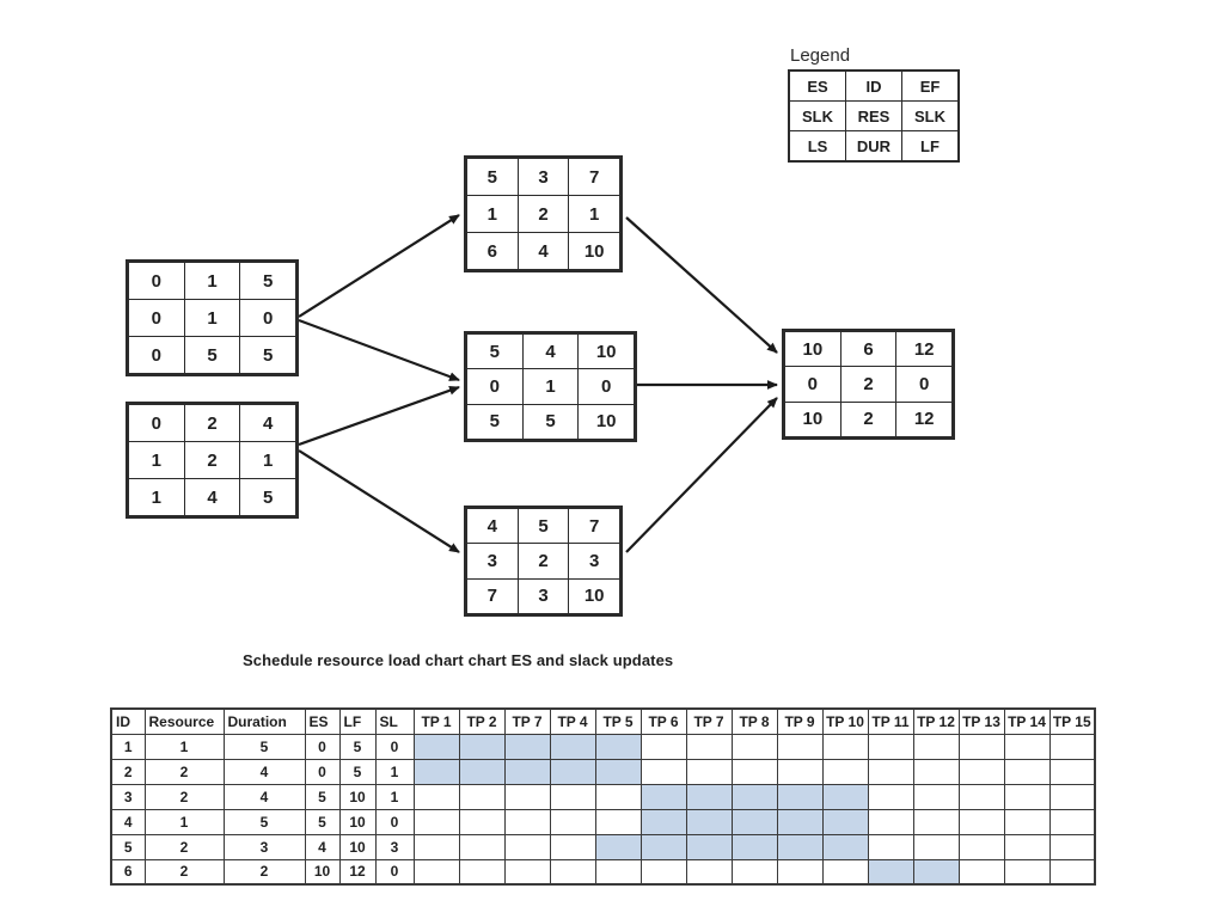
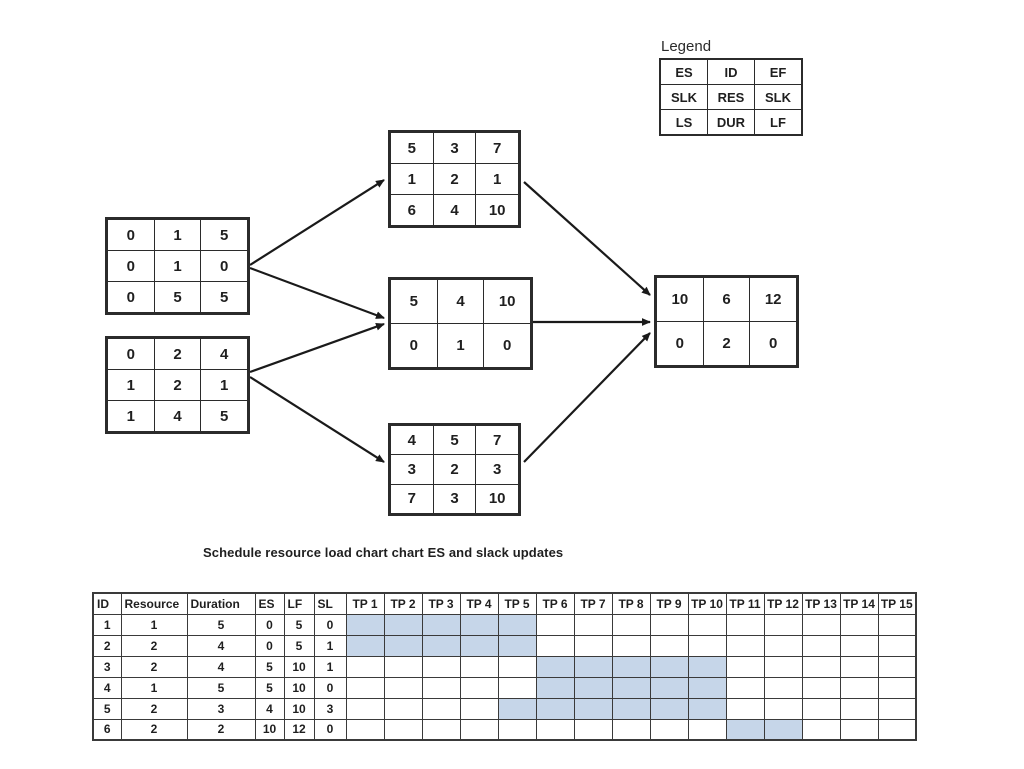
  Legend
  ES	ID	EF
  SLK	RES	SLK
  LS	DUR	LF
  0	1	5
  0	1	0
  0	5	5
  0	2	4
  1	2	1
  1	4	5
  5	3	7
  1	2	1
  6	4	10
  5	4	10
  0	1	0
- 5	5	10
  4	5	7
  3	2	3
  7	3	10
  10	6	12
  0	2	0
- 10	2	12
  Schedule resource load chart chart ES and slack updates
- ID	Resource	Duration	ES	LF	SL	TP 1	TP 2	TP 7	TP 4	TP 5	TP 6	TP 7	TP 8	TP 9	TP 10	TP 11	TP 12	TP 13	TP 14	TP 15
+ ID	Resource	Duration	ES	LF	SL	TP 1	TP 2	TP 3	TP 4	TP 5	TP 6	TP 7	TP 8	TP 9	TP 10	TP 11	TP 12	TP 13	TP 14	TP 15
  1	1	5	0	5	0
  2	2	4	0	5	1
  3	2	4	5	10	1
  4	1	5	5	10	0
  5	2	3	4	10	3
  6	2	2	10	12	0
